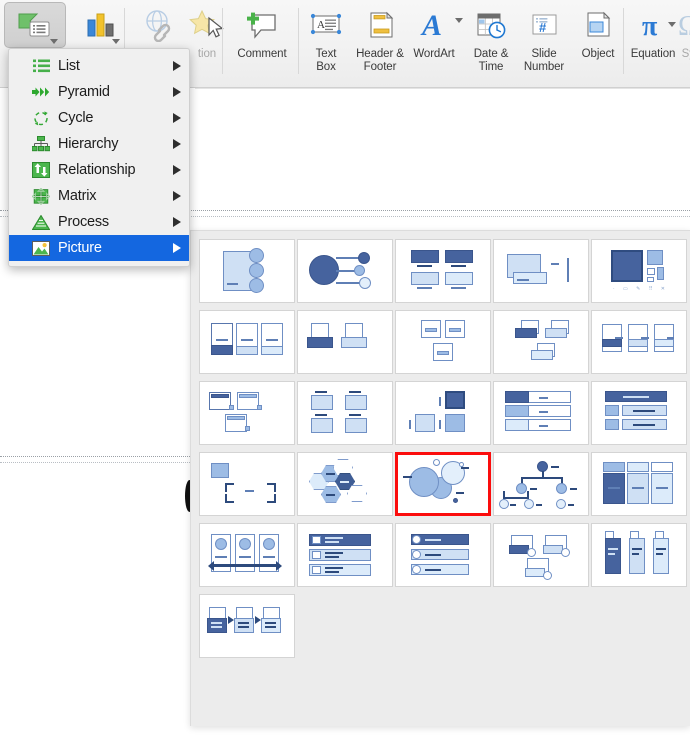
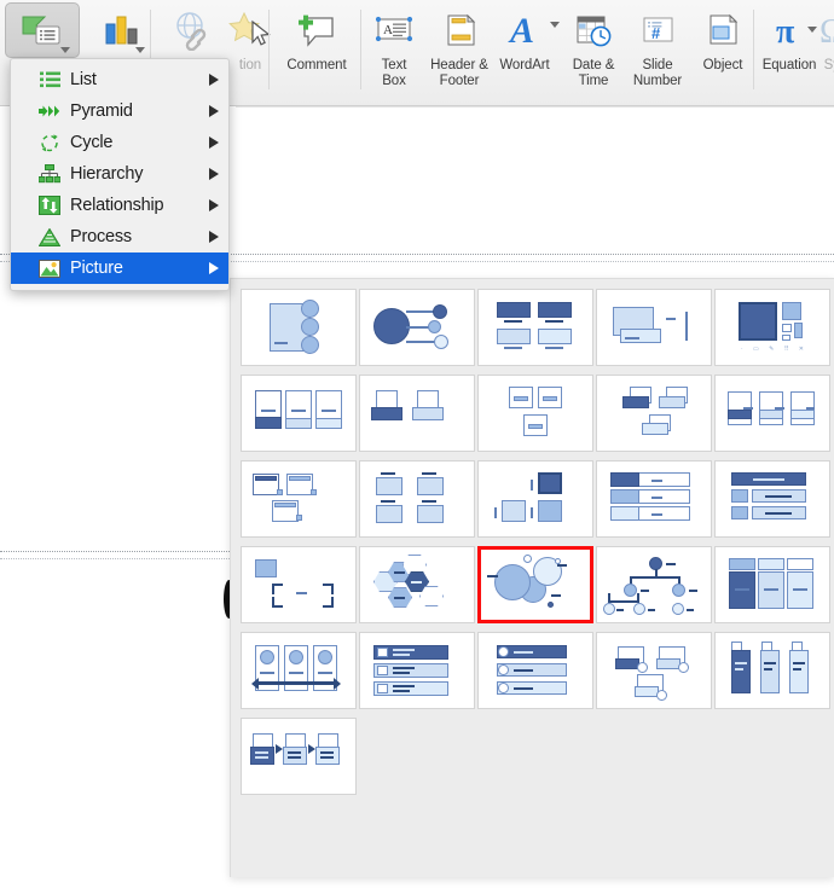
  tion
  Comment
  A
  Text
  Box
  Header &
  Footer
  A
  WordArt
  Date &
  Time
  #
  Slide
  Number
  Object
  π
  Equation
  Ω
  List
  Pyramid
  Cycle
  Hierarchy
  Relationship
- Matrix
  Process
  Picture
